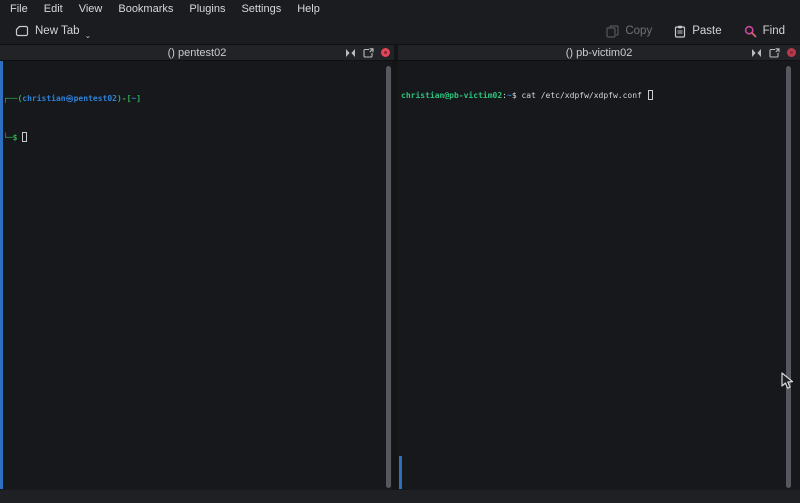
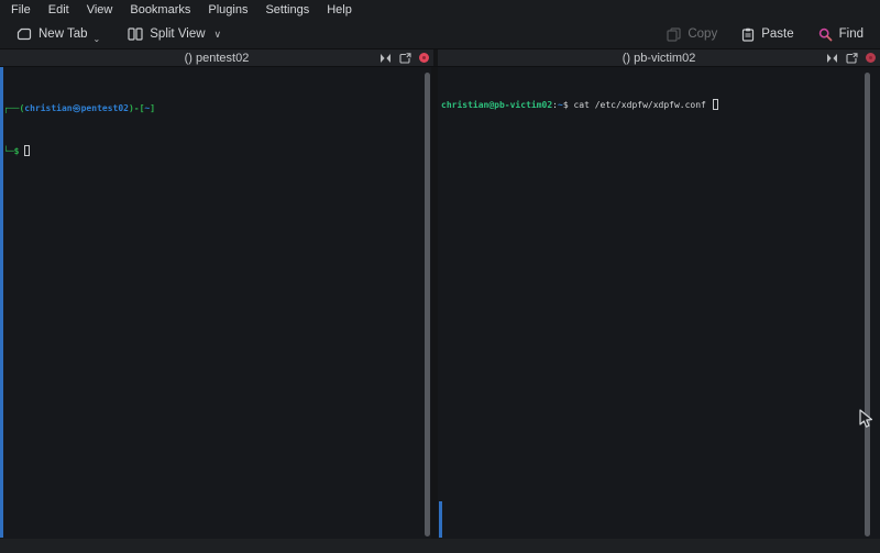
  File
  Edit
  View
  Bookmarks
  Plugins
  Settings
  Help
  New Tab
  ⌄
+ Split View
+ ∨
  Copy
  Paste
  Find
  () pentest02
  () pb-victim02
  ┌──(christian㉿pentest02)-[~]
  └─$
  christian@pb-victim02:~$ cat /etc/xdpfw/xdpfw.conf
